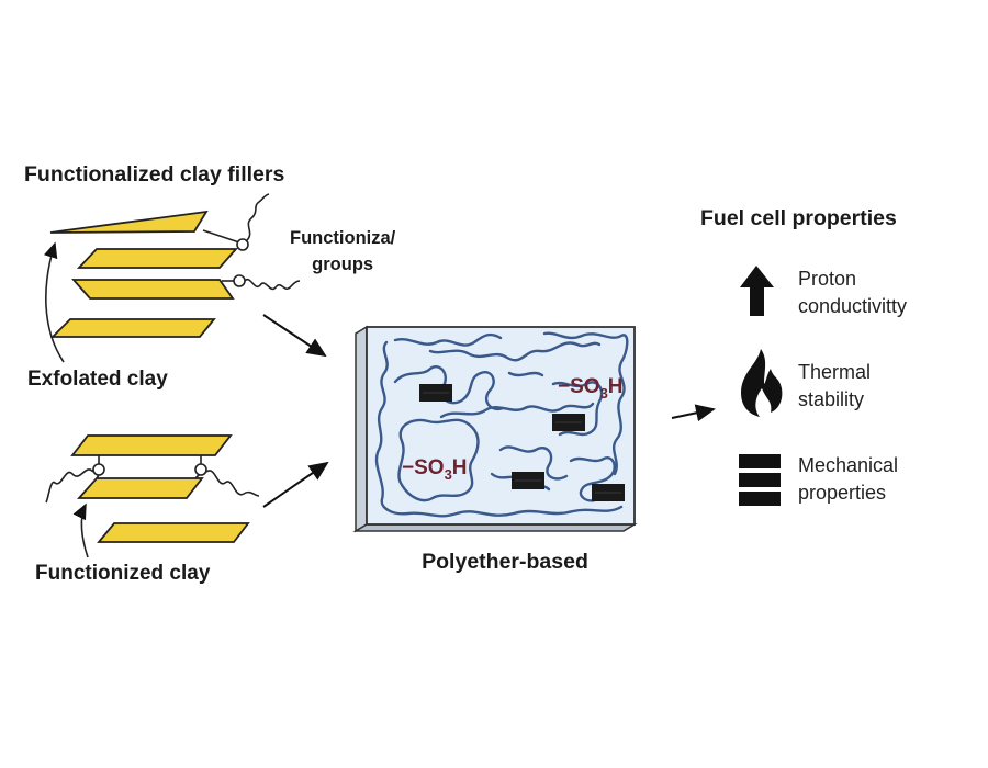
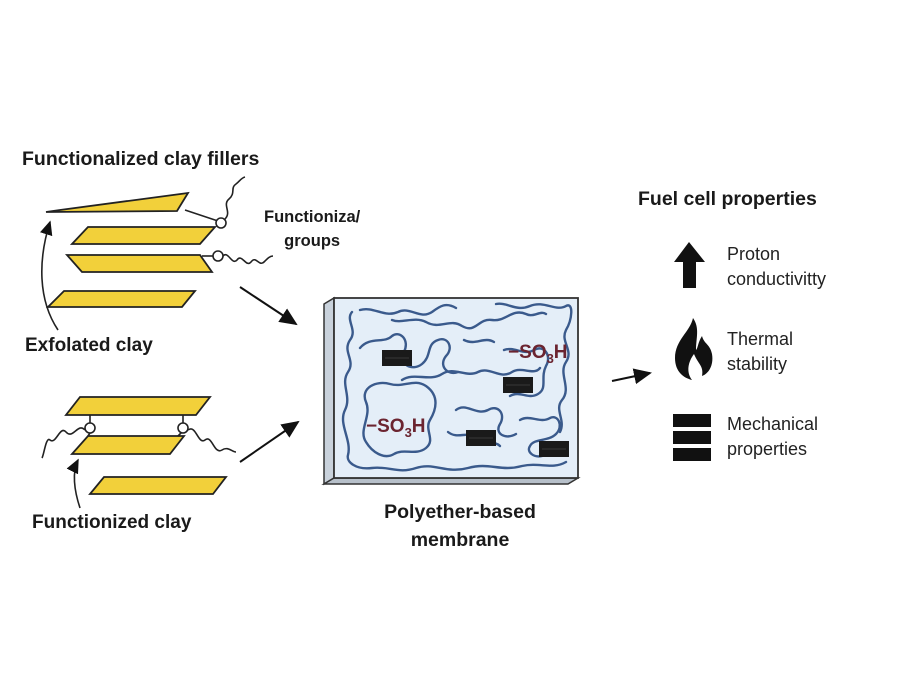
  −SO3H
  −SO3H
  Functionalized clay fillers
  Functioniza/
  groups
  Exfolated clay
  Functionized clay
  Polyether-based
+ membrane
  Fuel cell properties
  Proton
  conductivitty
  Thermal
  stability
  Mechanical
  properties
